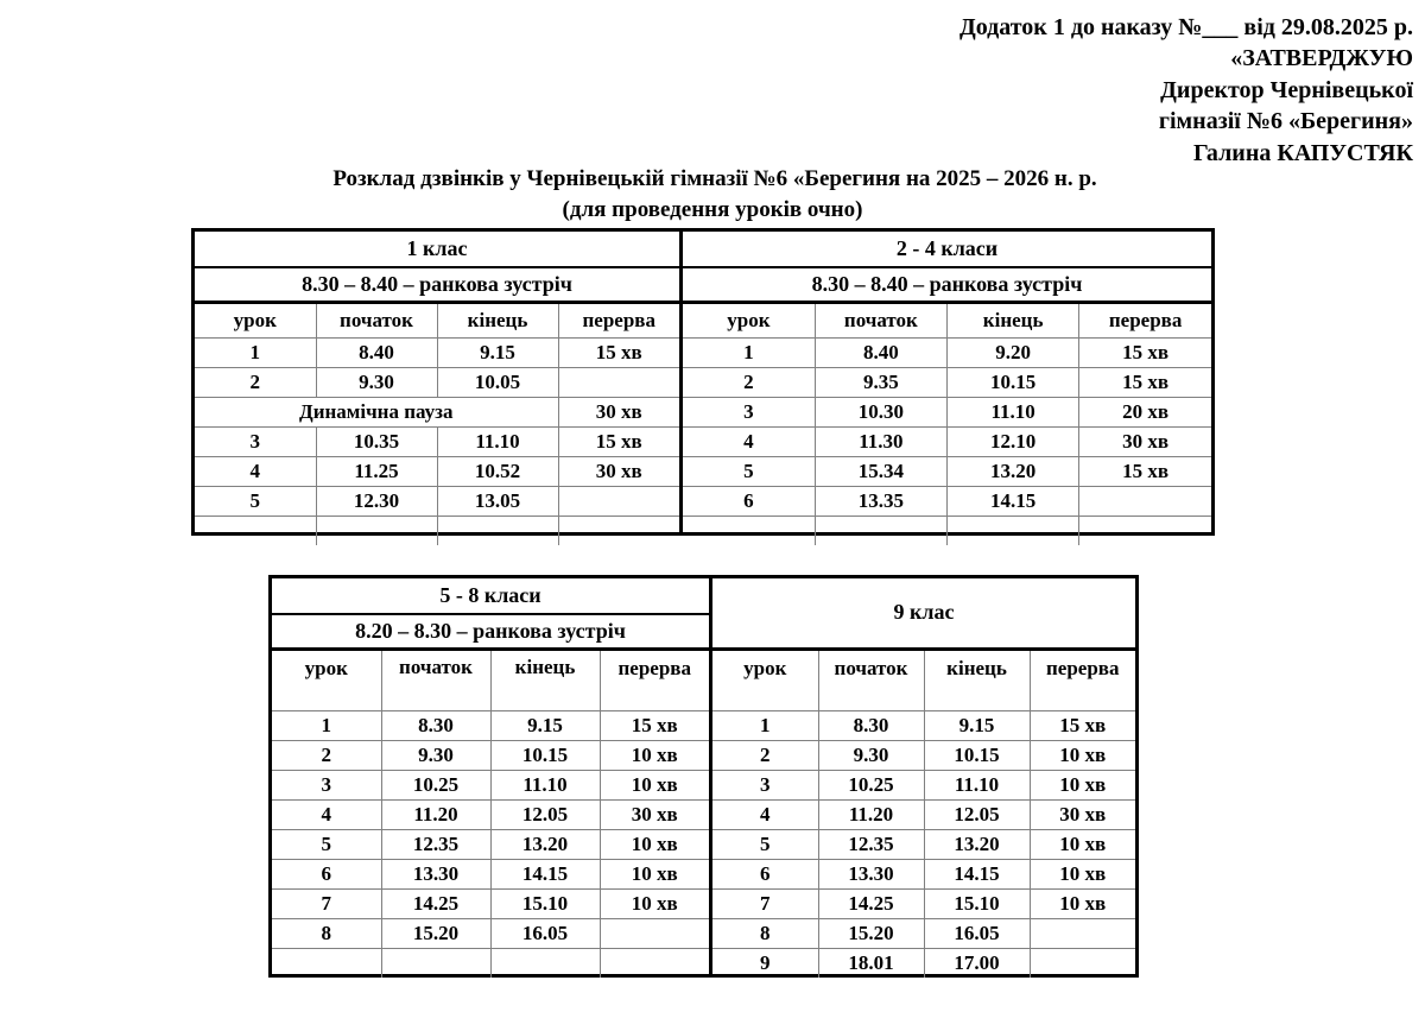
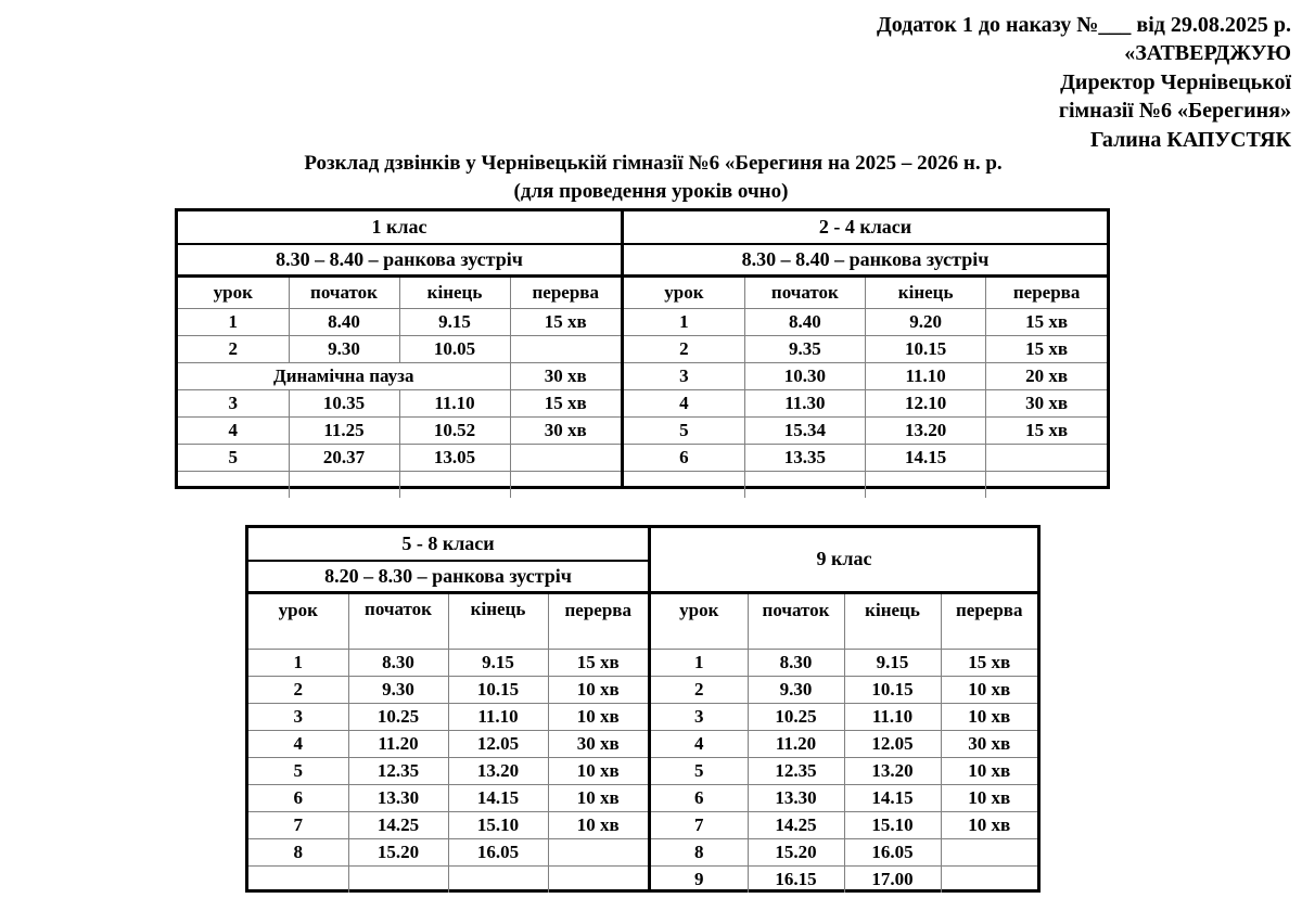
  Додаток 1 до наказу №___ від 29.08.2025 р.
  «ЗАТВЕРДЖУЮ
  Директор Чернівецької
  гімназії №6 «Берегиня»
  Галина КАПУСТЯК
  Розклад дзвінків у Чернівецькій гімназії №6 «Берегиня на 2025 – 2026 н. р.
  (для проведення уроків очно)
  1 клас
  8.30 – 8.40 – ранкова зустріч
  урок	початок	кінець	перерва
  1	8.40	9.15	15 хв
  2	9.30	10.05
  Динамічна пауза	30 хв
  3	10.35	11.10	15 хв
  4	11.25	10.52	30 хв
- 5	12.30	13.05
+ 5	20.37	13.05
  2 - 4 класи
  8.30 – 8.40 – ранкова зустріч
  урок	початок	кінець	перерва
  1	8.40	9.20	15 хв
  2	9.35	10.15	15 хв
  3	10.30	11.10	20 хв
  4	11.30	12.10	30 хв
  5	15.34	13.20	15 хв
  6	13.35	14.15
  5 - 8 класи
  8.20 – 8.30 – ранкова зустріч
  урок	початок	кінець	перерва
  1	8.30	9.15	15 хв
  2	9.30	10.15	10 хв
  3	10.25	11.10	10 хв
  4	11.20	12.05	30 хв
  5	12.35	13.20	10 хв
  6	13.30	14.15	10 хв
  7	14.25	15.10	10 хв
  8	15.20	16.05
  9 клас
  урок	початок	кінець	перерва
  1	8.30	9.15	15 хв
  2	9.30	10.15	10 хв
  3	10.25	11.10	10 хв
  4	11.20	12.05	30 хв
  5	12.35	13.20	10 хв
  6	13.30	14.15	10 хв
  7	14.25	15.10	10 хв
  8	15.20	16.05
- 9	18.01	17.00
+ 9	16.15	17.00
